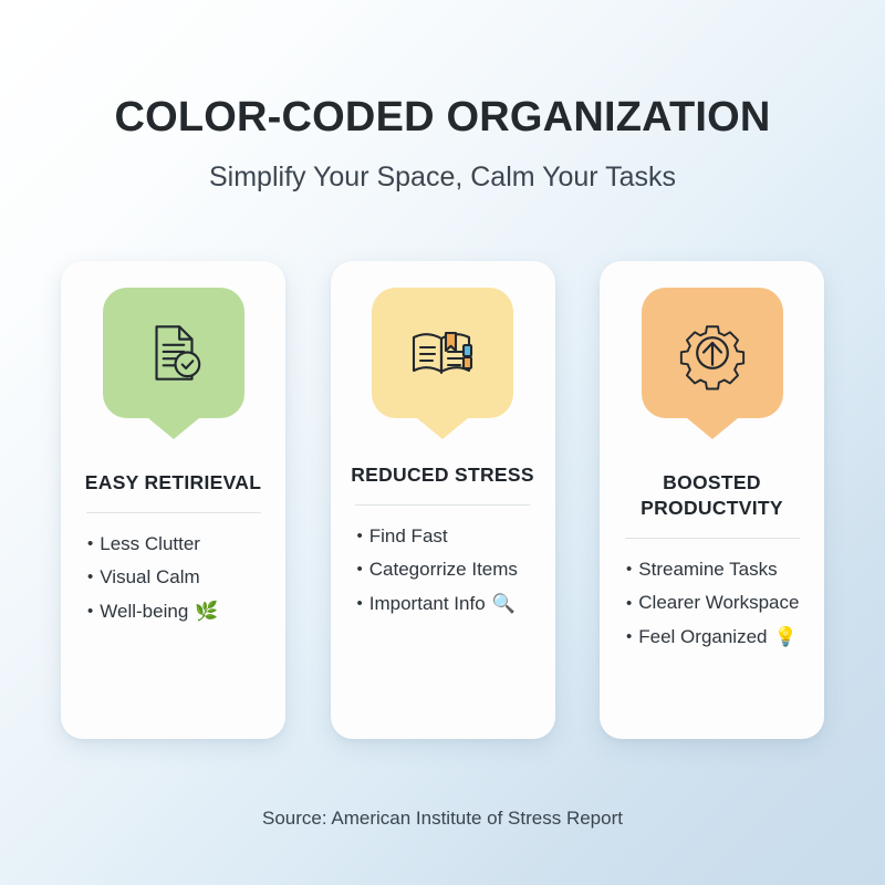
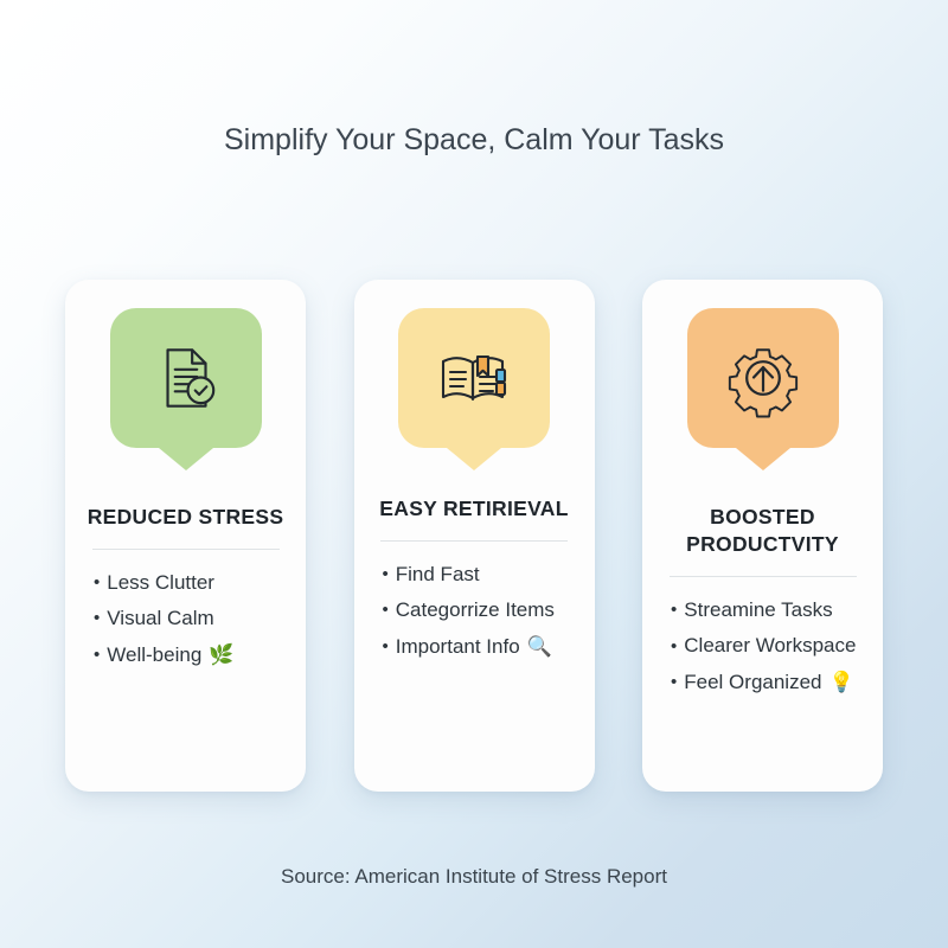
- COLOR-CODED ORGANIZATION
  Simplify Your Space, Calm Your Tasks
- EASY RETIRIEVAL
+ REDUCED STRESS
  •
  Less Clutter
  •
  Visual Calm
  •
  Well-being
  🌿
- REDUCED STRESS
+ EASY RETIRIEVAL
  •
  Find Fast
  •
  Categorrize Items
  •
  Important Info
  🔍
  BOOSTED PRODUCTVITY
  •
  Streamine Tasks
  •
  Clearer Workspace
  •
  Feel Organized
  💡
  Source: American Institute of Stress Report
